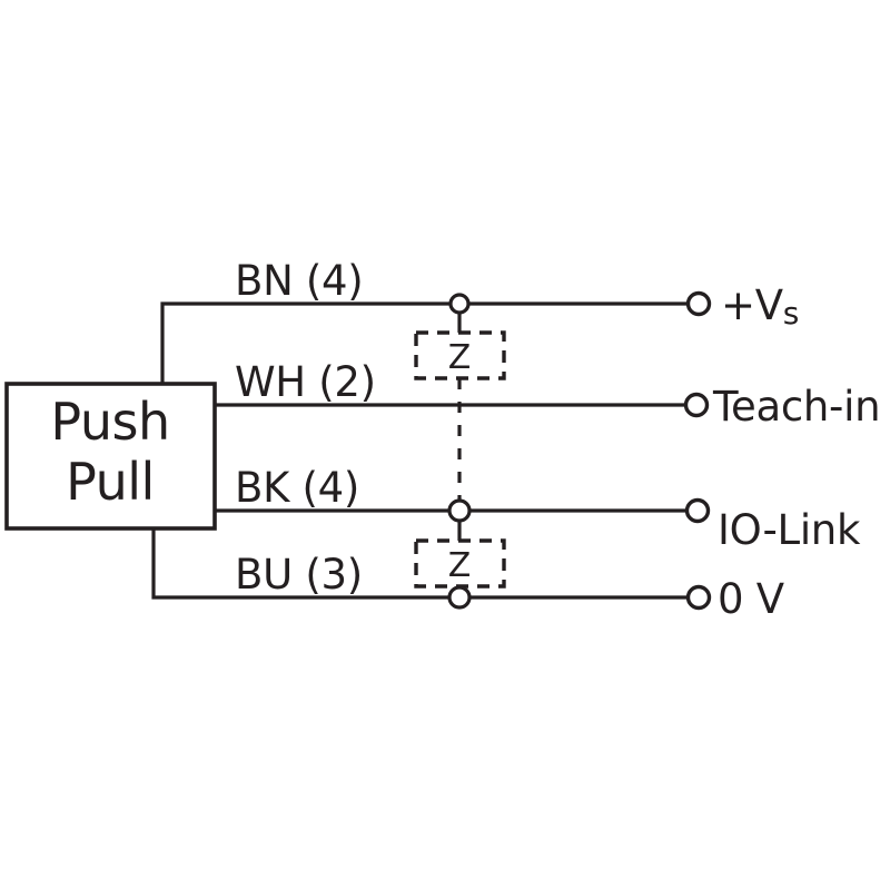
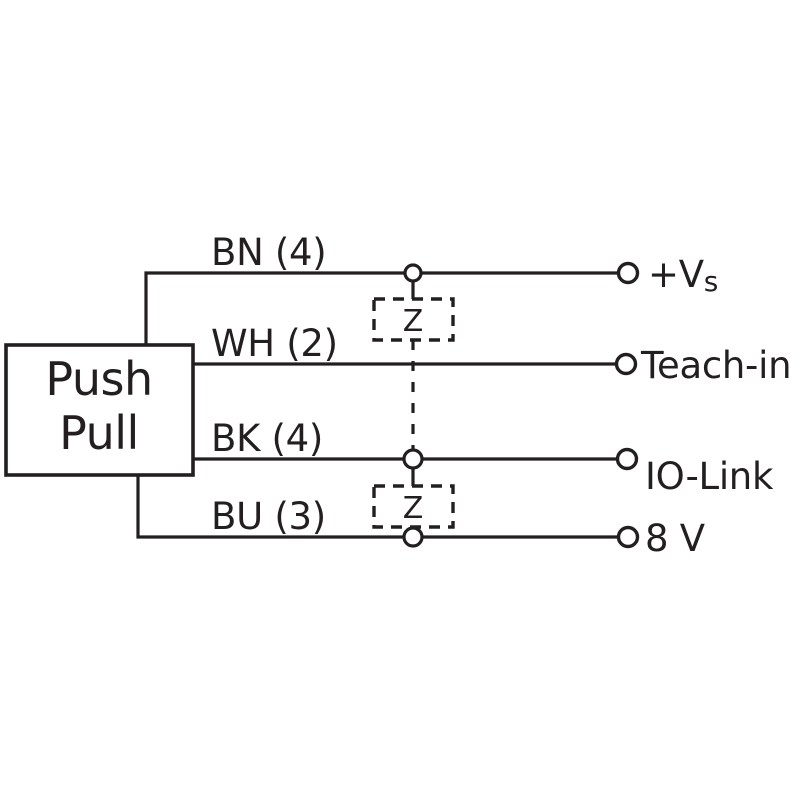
  Push
  Pull
  Z
  Z
  BN (4)
  WH (2)
  BK (4)
  BU (3)
  +Vs
  Teach-in
  IO-Link
- 0 V
+ 8 V
